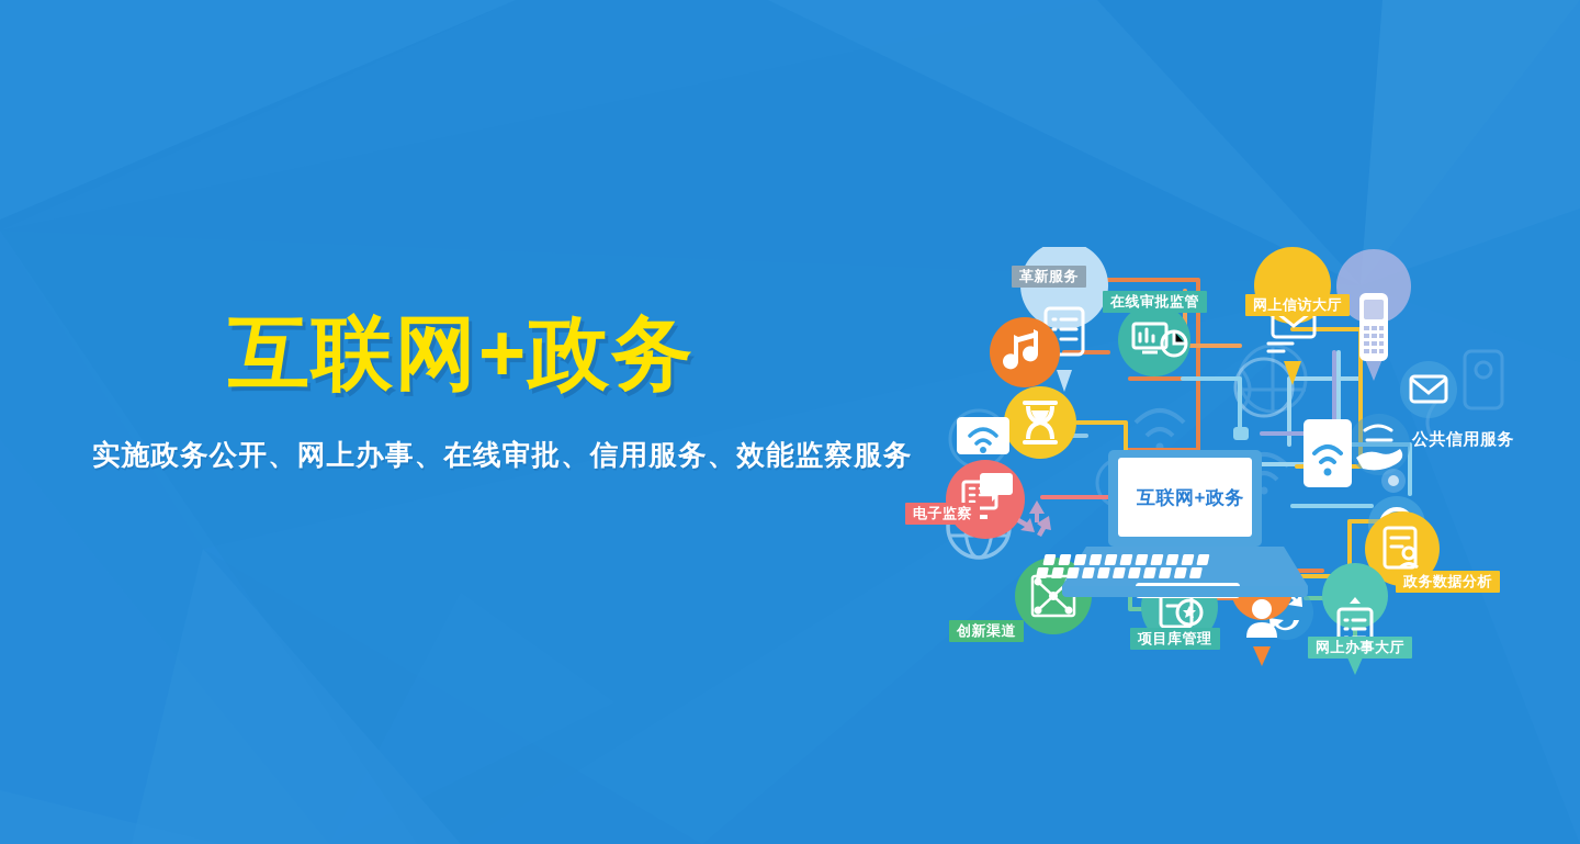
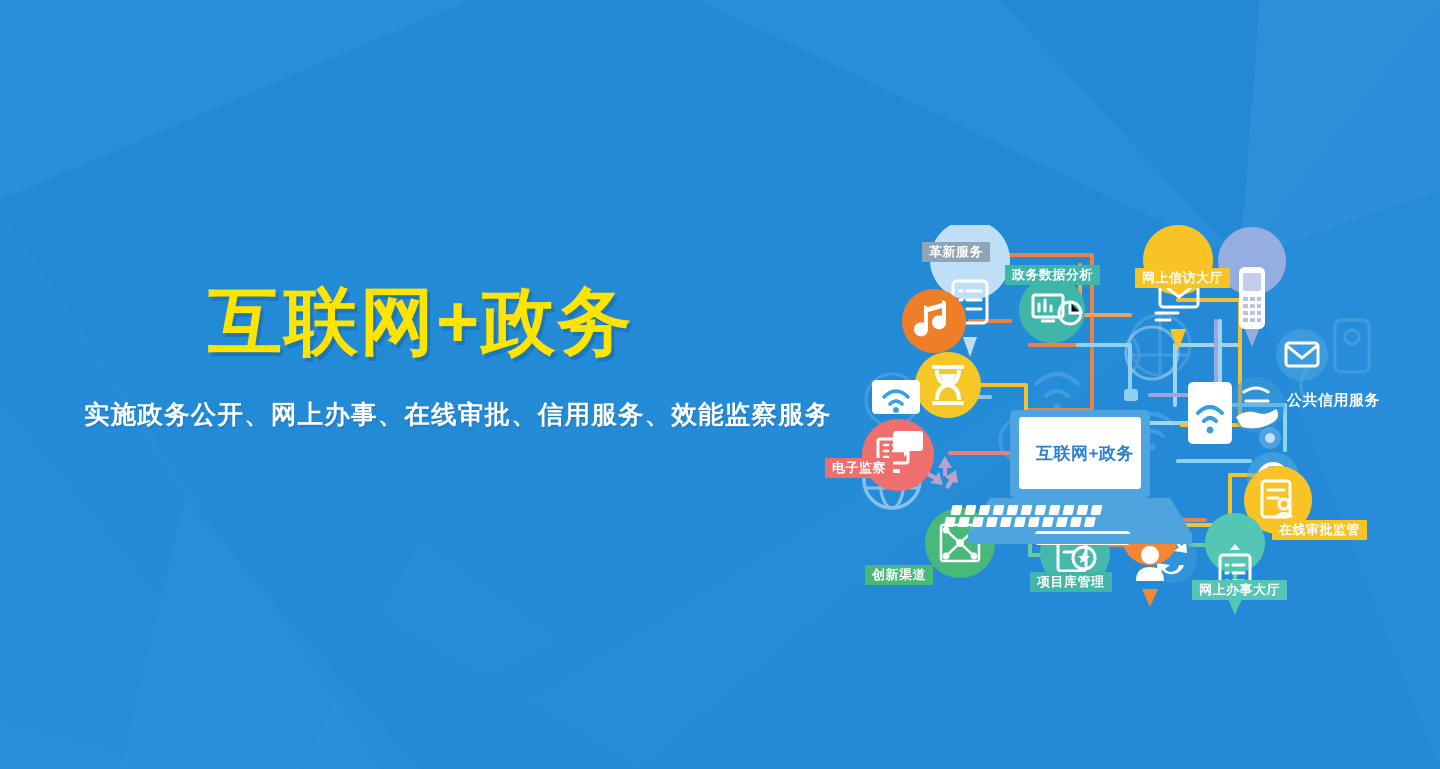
  互联网+政务
  实施政务公开、网上办事、在线审批、信用服务、效能监察服务
  革新服务
- 在线审批监管
+ 政务数据分析
  网上信访大厅
  公共信用服务
- 政务数据分析
+ 在线审批监管
  网上办事大厅
  项目库管理
  创新渠道
  电子监察
  互联网+政务
